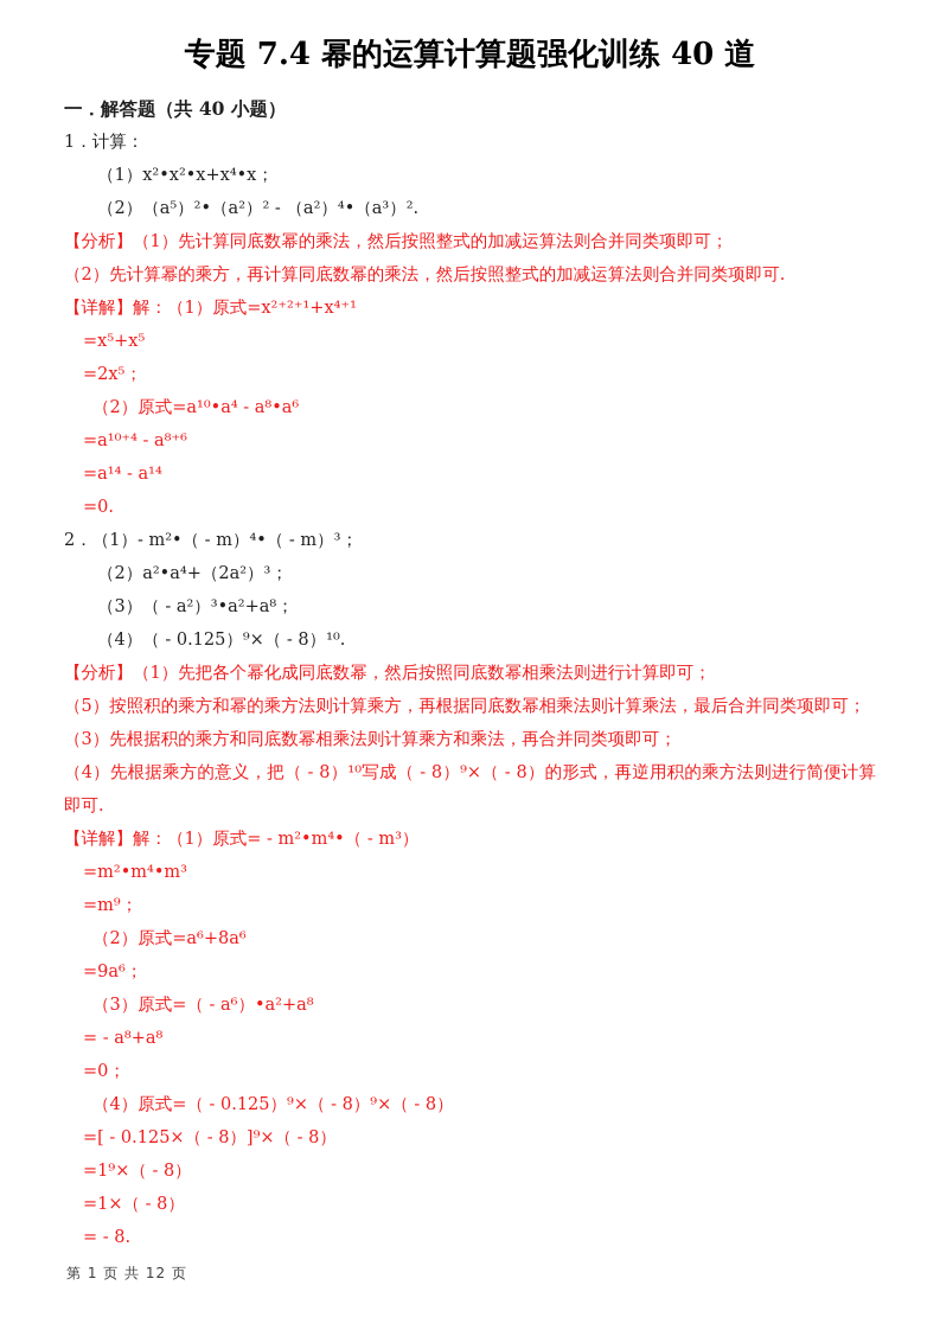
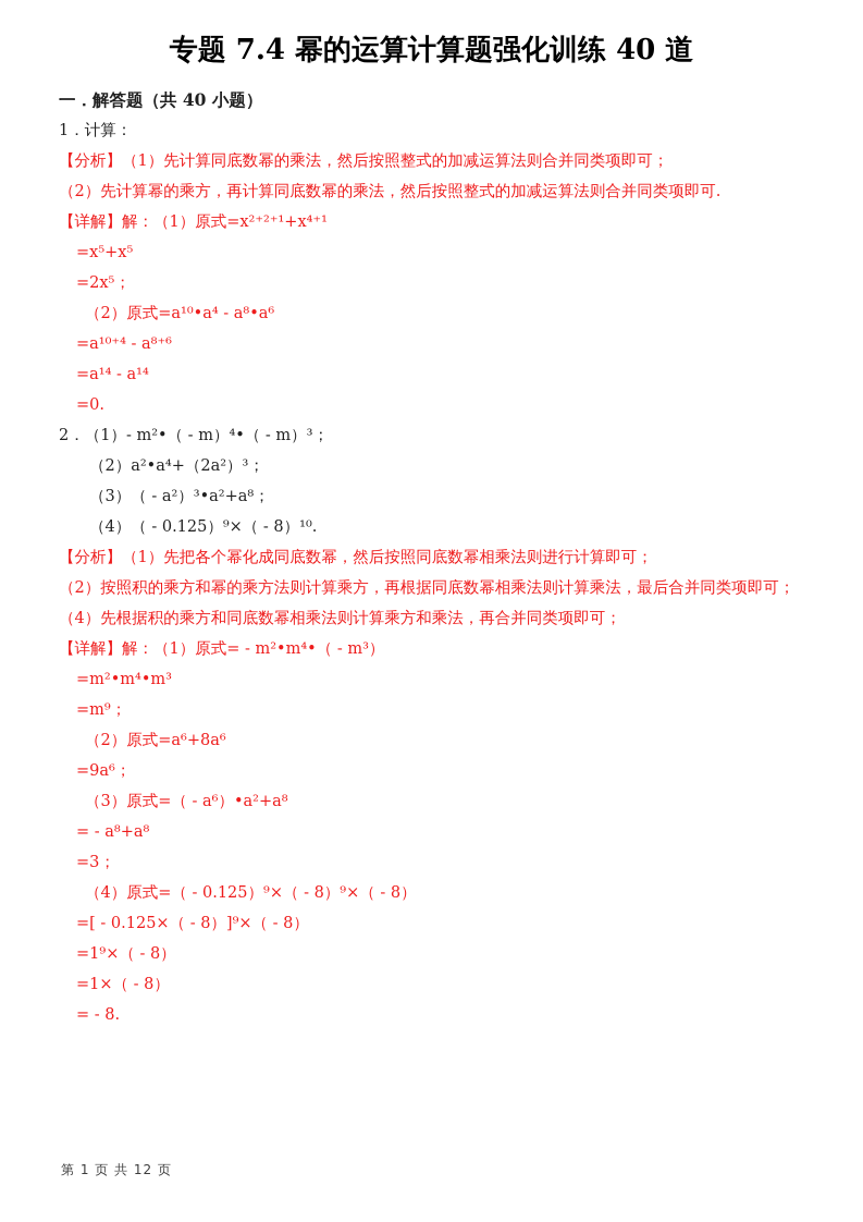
  专题 7.4 幂的运算计算题强化训练 40 道
  一．解答题（共 40 小题）
  1．计算：
- （1）x²•x²•x+x⁴•x；
- （2）（a⁵）²•（a²）² - （a²）⁴•（a³）².
  【分析】（1）先计算同底数幂的乘法，然后按照整式的加减运算法则合并同类项即可；
  （2）先计算幂的乘方，再计算同底数幂的乘法，然后按照整式的加减运算法则合并同类项即可.
  【详解】解：（1）原式=x²⁺²⁺¹+x⁴⁺¹
  =x⁵+x⁵
  =2x⁵；
  （2）原式=a¹⁰•a⁴ - a⁸•a⁶
  =a¹⁰⁺⁴ - a⁸⁺⁶
  =a¹⁴ - a¹⁴
  =0.
  2．（1）- m²•（ - m）⁴•（ - m）³；
  （2）a²•a⁴+（2a²）³；
  （3）（ - a²）³•a²+a⁸；
  （4）（ - 0.125）⁹×（ - 8）¹⁰.
  【分析】（1）先把各个幂化成同底数幂，然后按照同底数幂相乘法则进行计算即可；
- （5）按照积的乘方和幂的乘方法则计算乘方，再根据同底数幂相乘法则计算乘法，最后合并同类项即可；
+ （2）按照积的乘方和幂的乘方法则计算乘方，再根据同底数幂相乘法则计算乘法，最后合并同类项即可；
- （3）先根据积的乘方和同底数幂相乘法则计算乘方和乘法，再合并同类项即可；
+ （4）先根据积的乘方和同底数幂相乘法则计算乘方和乘法，再合并同类项即可；
- （4）先根据乘方的意义，把（ - 8）¹⁰写成（ - 8）⁹×（ - 8）的形式，再逆用积的乘方法则进行简便计算即可.
  【详解】解：（1）原式= - m²•m⁴•（ - m³）
  =m²•m⁴•m³
  =m⁹；
  （2）原式=a⁶+8a⁶
  =9a⁶；
  （3）原式=（ - a⁶）•a²+a⁸
  = - a⁸+a⁸
- =0；
+ =3；
  （4）原式=（ - 0.125）⁹×（ - 8）⁹×（ - 8）
  =[ - 0.125×（ - 8）]⁹×（ - 8）
  =1⁹×（ - 8）
  =1×（ - 8）
  = - 8.
  第 1 页 共 12 页
